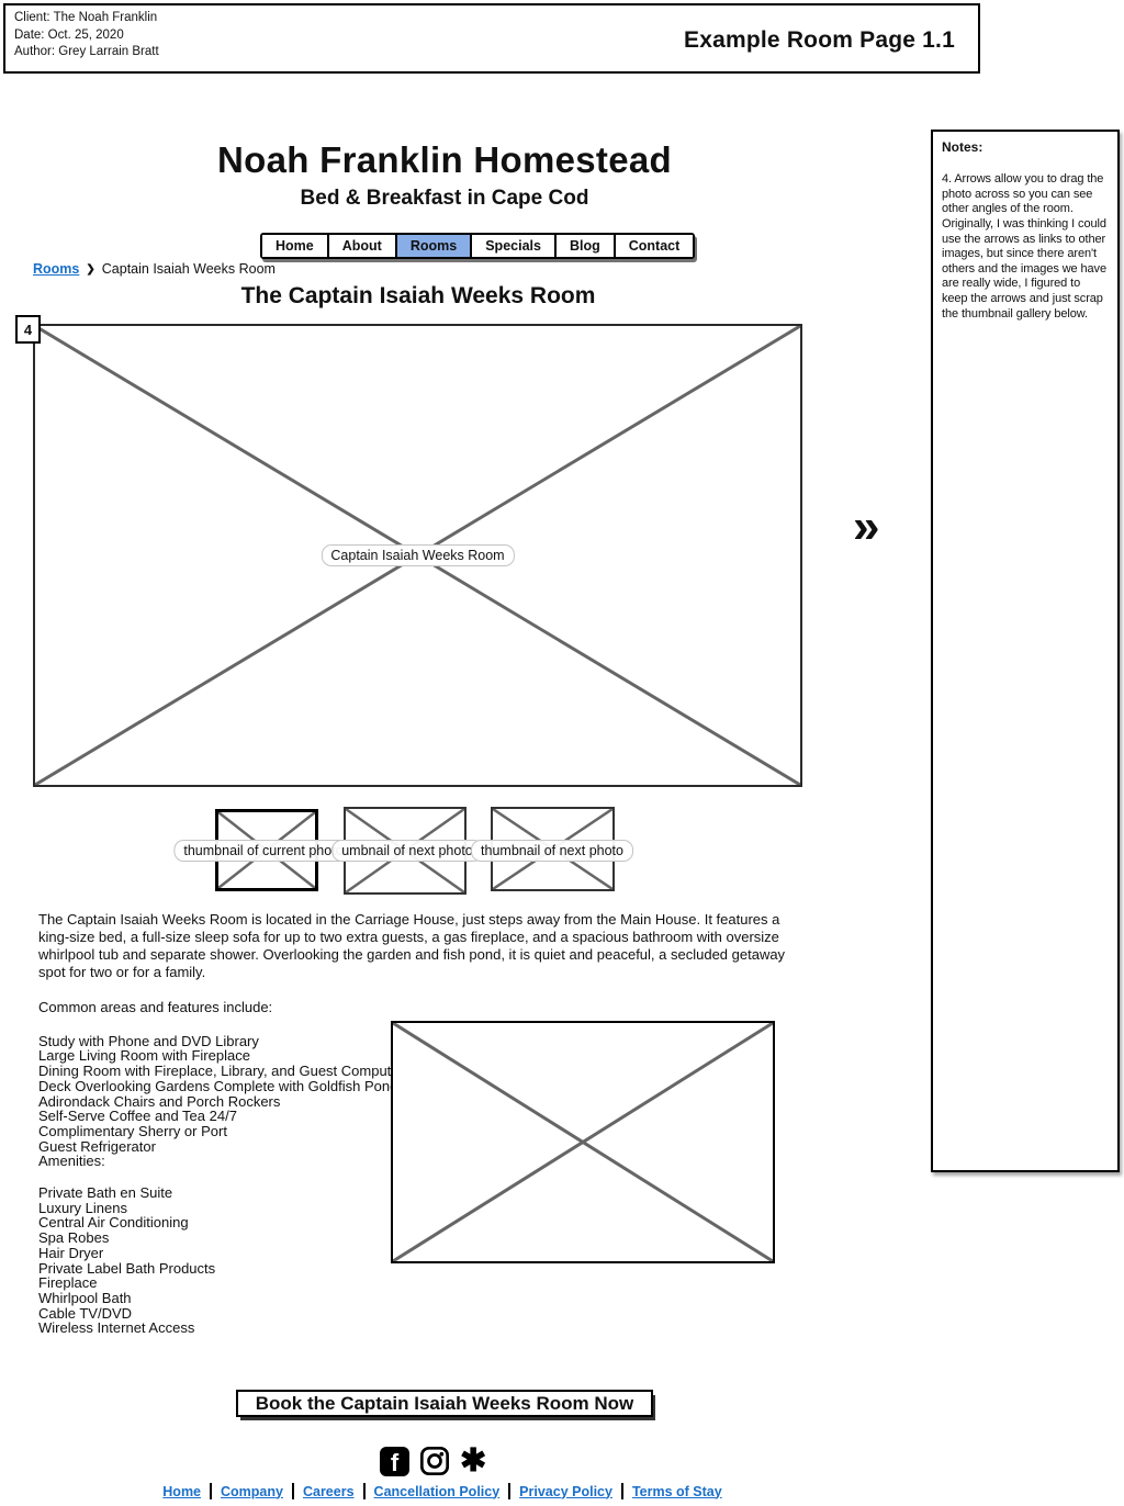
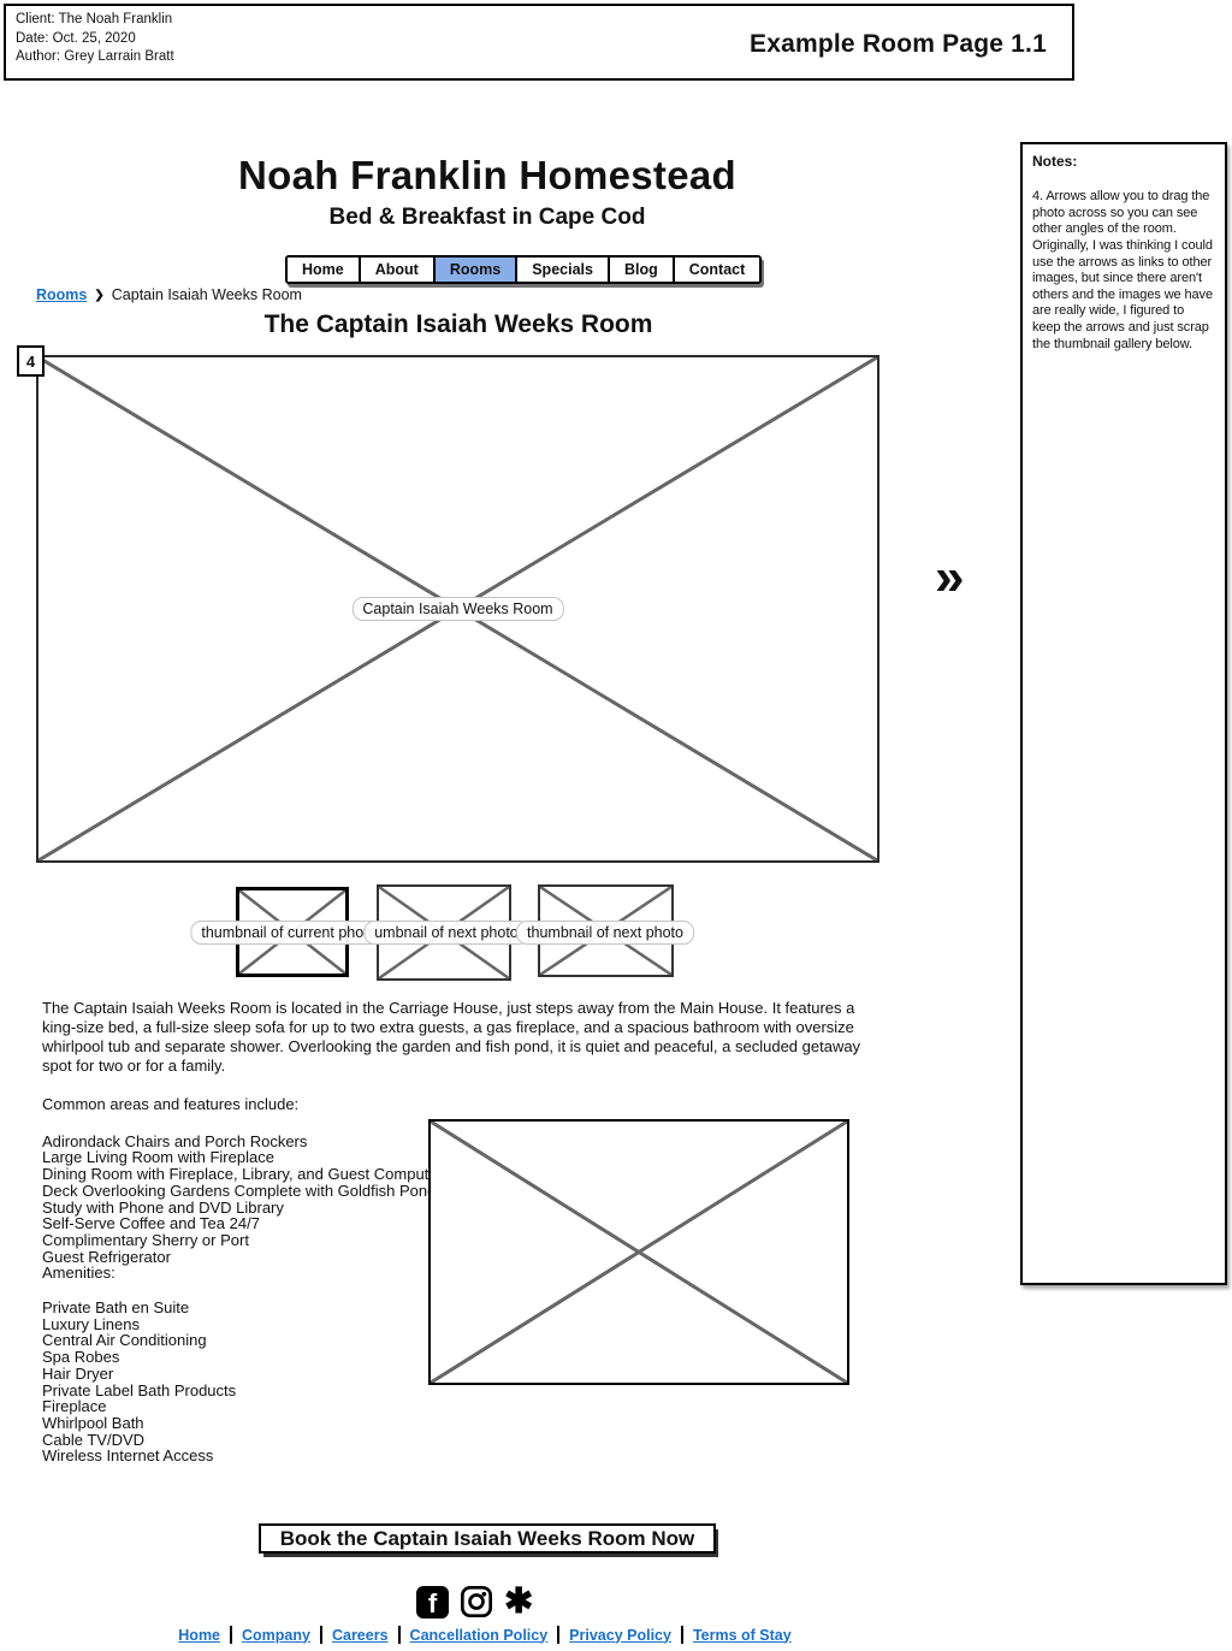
  Client: The Noah Franklin
  Date: Oct. 25, 2020
  Author: Grey Larrain Bratt
  Example Room Page 1.1
  Notes:
  4. Arrows allow you to drag the photo across so you can see other angles of the room. Originally, I was thinking I could use the arrows as links to other images, but since there aren't others and the images we have are really wide, I figured to keep the arrows and just scrap the thumbnail gallery below.
  Noah Franklin Homestead
  Bed & Breakfast in Cape Cod
  Home
  About
  Rooms
  Specials
  Blog
  Contact
  Rooms
  ❯
  Captain Isaiah Weeks Room
  The Captain Isaiah Weeks Room
  4
  Captain Isaiah Weeks Room
  »
  thumbnail of current pho
  umbnail of next photo
  thumbnail of next photo
  The Captain Isaiah Weeks Room is located in the Carriage House, just steps away from the Main House. It features a king-size bed, a full-size sleep sofa for up to two extra guests, a gas fireplace, and a spacious bathroom with oversize whirlpool tub and separate shower. Overlooking the garden and fish pond, it is quiet and peaceful, a secluded getaway spot for two or for a family.
  Common areas and features include:
- Study with Phone and DVD Library
+ Adirondack Chairs and Porch Rockers
  Large Living Room with Fireplace
  Dining Room with Fireplace, Library, and Guest Comput
  Deck Overlooking Gardens Complete with Goldfish Pon
- Adirondack Chairs and Porch Rockers
+ Study with Phone and DVD Library
  Self-Serve Coffee and Tea 24/7
  Complimentary Sherry or Port
  Guest Refrigerator
  Amenities:
  Private Bath en Suite
  Luxury Linens
  Central Air Conditioning
  Spa Robes
  Hair Dryer
  Private Label Bath Products
  Fireplace
  Whirlpool Bath
  Cable TV/DVD
  Wireless Internet Access
  Book the Captain Isaiah Weeks Room Now
  f
  ✱
  Home
  Company
  Careers
  Cancellation Policy
  Privacy Policy
  Terms of Stay
